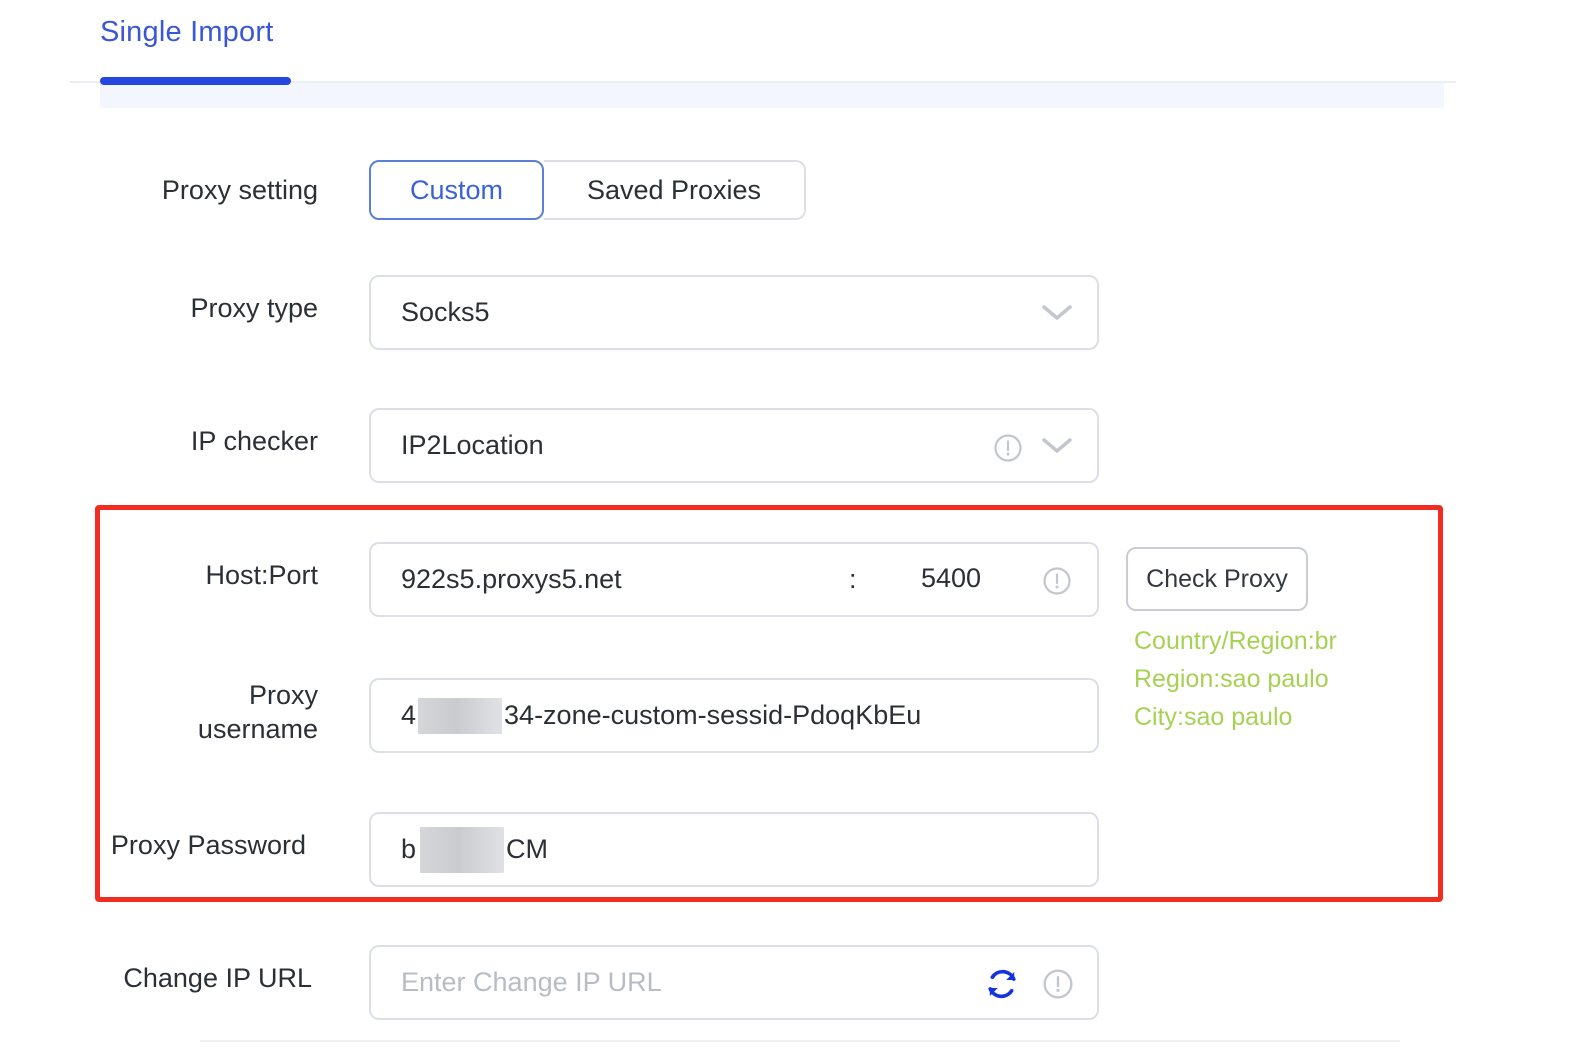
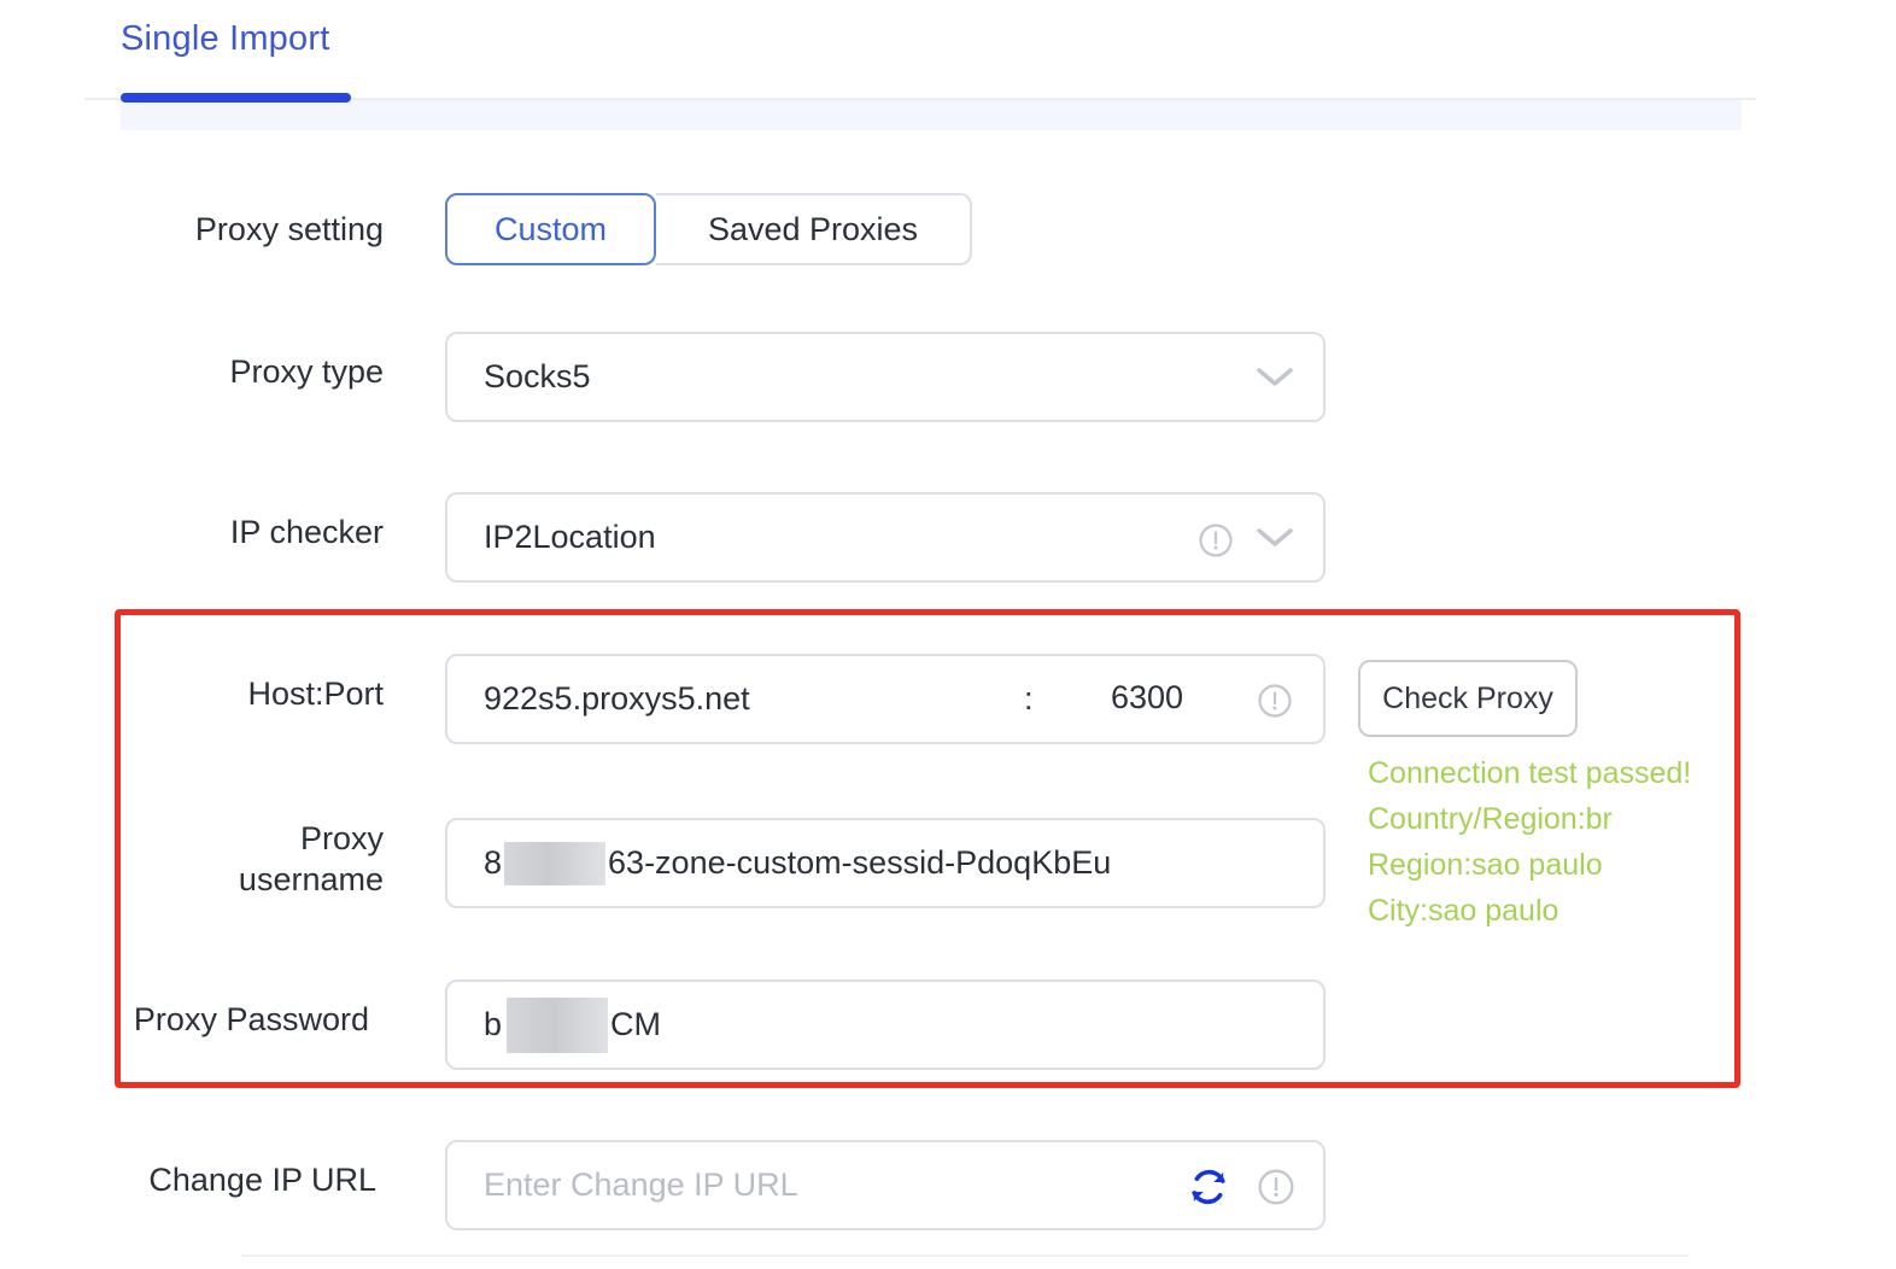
  Single Import
  Proxy setting
  Custom
  Saved Proxies
  Proxy type
  Socks5
  IP checker
  IP2Location
  Host:Port
  922s5.proxys5.net
  :
- 5400
+ 6300
  Check Proxy
+ Connection test passed!
  Country/Region:br
  Region:sao paulo
  City:sao paulo
  Proxy
  username
- 4
+ 8
- 34-zone-custom-sessid-PdoqKbEu
+ 63-zone-custom-sessid-PdoqKbEu
  Proxy Password
  b
  CM
  Change IP URL
  Enter Change IP URL
